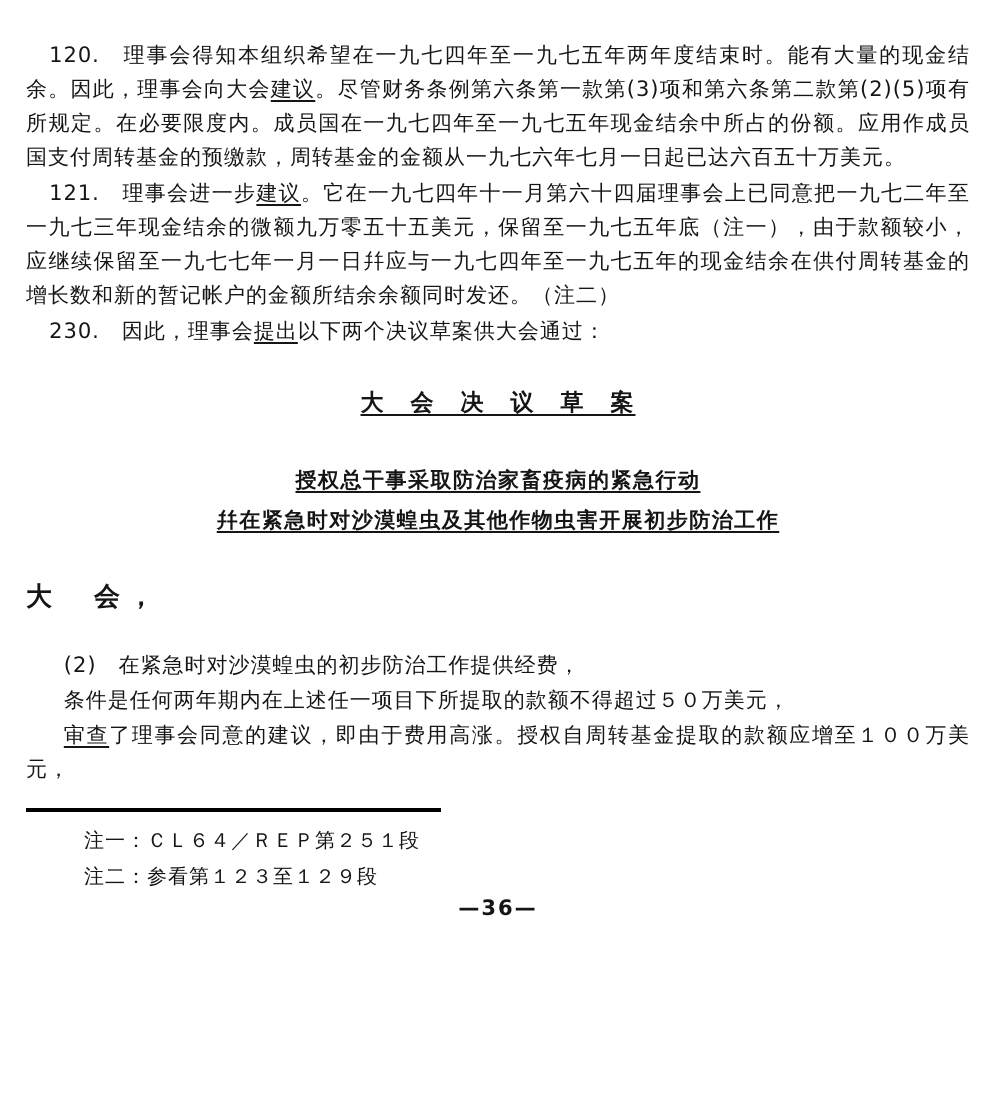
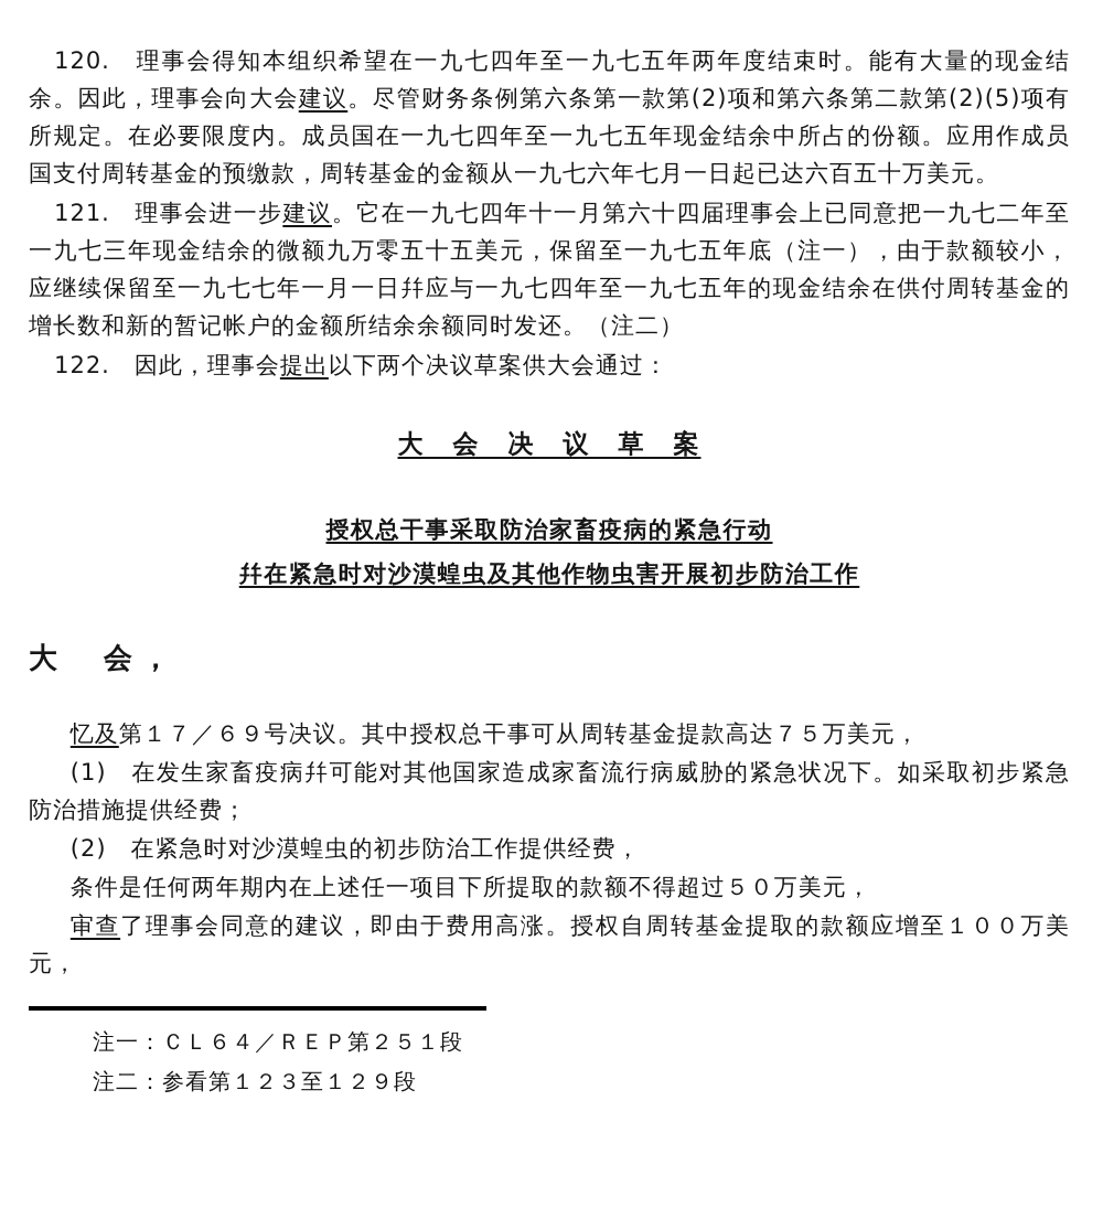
- 120. 理事会得知本组织希望在一九七四年至一九七五年两年度结束时。能有大量的现金结余。因此，理事会向大会建议。尽管财务条例第六条第一款第(3)项和第六条第二款第(2)(5)项有所规定。在必要限度内。成员国在一九七四年至一九七五年现金结余中所占的份额。应用作成员国支付周转基金的预缴款，周转基金的金额从一九七六年七月一日起已达六百五十万美元。
+ 120. 理事会得知本组织希望在一九七四年至一九七五年两年度结束时。能有大量的现金结余。因此，理事会向大会建议。尽管财务条例第六条第一款第(2)项和第六条第二款第(2)(5)项有所规定。在必要限度内。成员国在一九七四年至一九七五年现金结余中所占的份额。应用作成员国支付周转基金的预缴款，周转基金的金额从一九七六年七月一日起已达六百五十万美元。
  121. 理事会进一步建议。它在一九七四年十一月第六十四届理事会上已同意把一九七二年至一九七三年现金结余的微额九万零五十五美元，保留至一九七五年底（注一），由于款额较小，应继续保留至一九七七年一月一日幷应与一九七四年至一九七五年的现金结余在供付周转基金的增长数和新的暂记帐户的金额所结余余额同时发还。（注二）
- 230. 因此，理事会提出以下两个决议草案供大会通过：
+ 122. 因此，理事会提出以下两个决议草案供大会通过：
  大 会 决 议 草 案
  授权总干事采取防治家畜疫病的紧急行动
  幷在紧急时对沙漠蝗虫及其他作物虫害开展初步防治工作
  大 会，
+ 忆及第１７／６９号决议。其中授权总干事可从周转基金提款高达７５万美元，
+ (1) 在发生家畜疫病幷可能对其他国家造成家畜流行病威胁的紧急状况下。如采取初步紧急防治措施提供经费；
  (2) 在紧急时对沙漠蝗虫的初步防治工作提供经费，
  条件是任何两年期内在上述任一项目下所提取的款额不得超过５０万美元，
  审查了理事会同意的建议，即由于费用高涨。授权自周转基金提取的款额应增至１００万美元，
  注一：ＣＬ６４／ＲＥＰ第２５１段
  注二：参看第１２３至１２９段
- —36—
